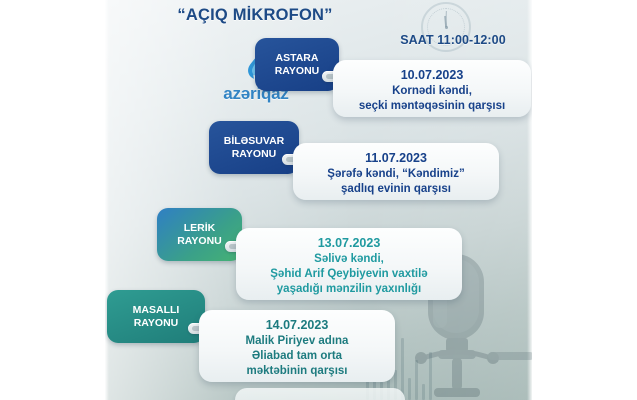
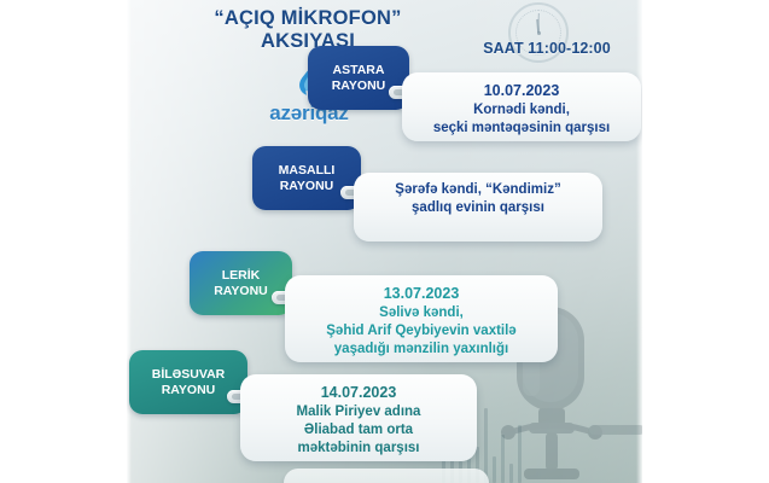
  “AÇIQ MİKROFON”
+ AKSIYASI
  azəriqaz
  SAAT 11:00-12:00
  ASTARA
  RAYONU
  10.07.2023
  Kornədi kəndi,
  seçki məntəqəsinin qarşısı
- BİLƏSUVAR
+ MASALLI
  RAYONU
- 11.07.2023
  Şərəfə kəndi, “Kəndimiz”
  şadlıq evinin qarşısı
  LERİK
  RAYONU
  13.07.2023
  Səlivə kəndi,
  Şəhid Arif Qeybiyevin vaxtilə
  yaşadığı mənzilin yaxınlığı
- MASALLI
+ BİLƏSUVAR
  RAYONU
  14.07.2023
  Malik Piriyev adına
  Əliabad tam orta
  məktəbinin qarşısı
